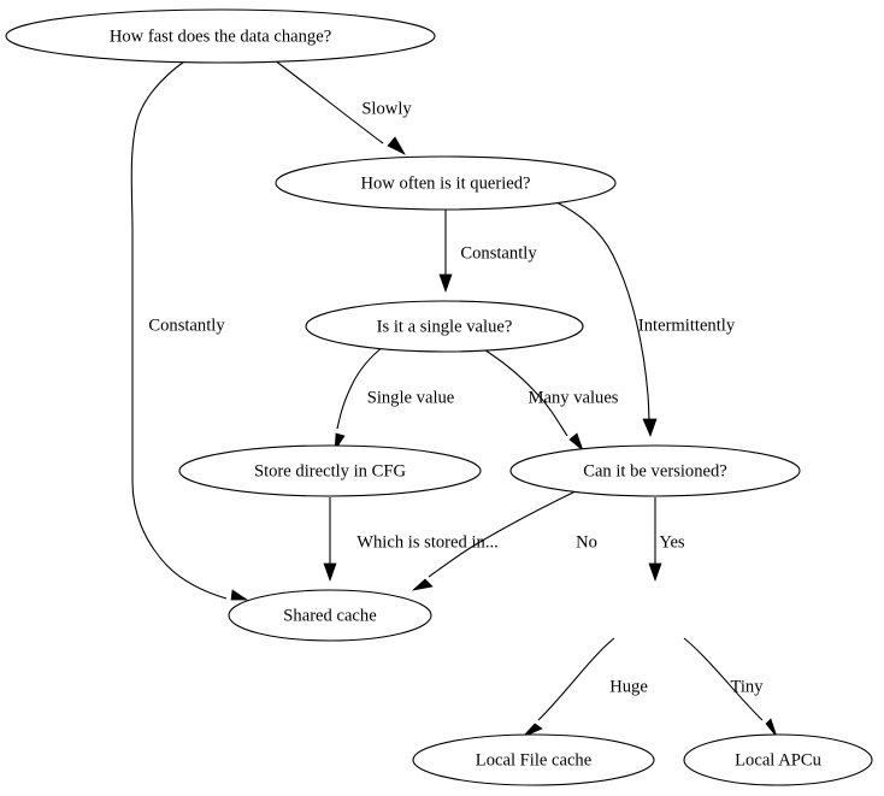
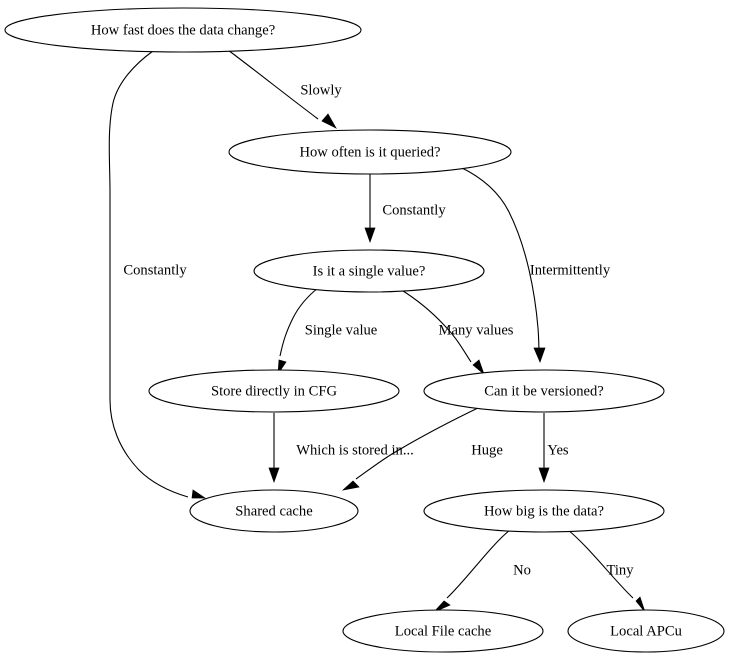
  Constantly
  Slowly
  Constantly
  Intermittently
  Single value
  Many values
  Which is stored i...
- No
+ Huge
  Yes
- Huge
+ No
  Tiny
  How fast does the data change?
  How often is it queried?
  Is it a single value?
  Store directly in CFG
  Can it be versioned?
  Shared cache
+ How big is the data?
  Local File cache
  Local APCu
